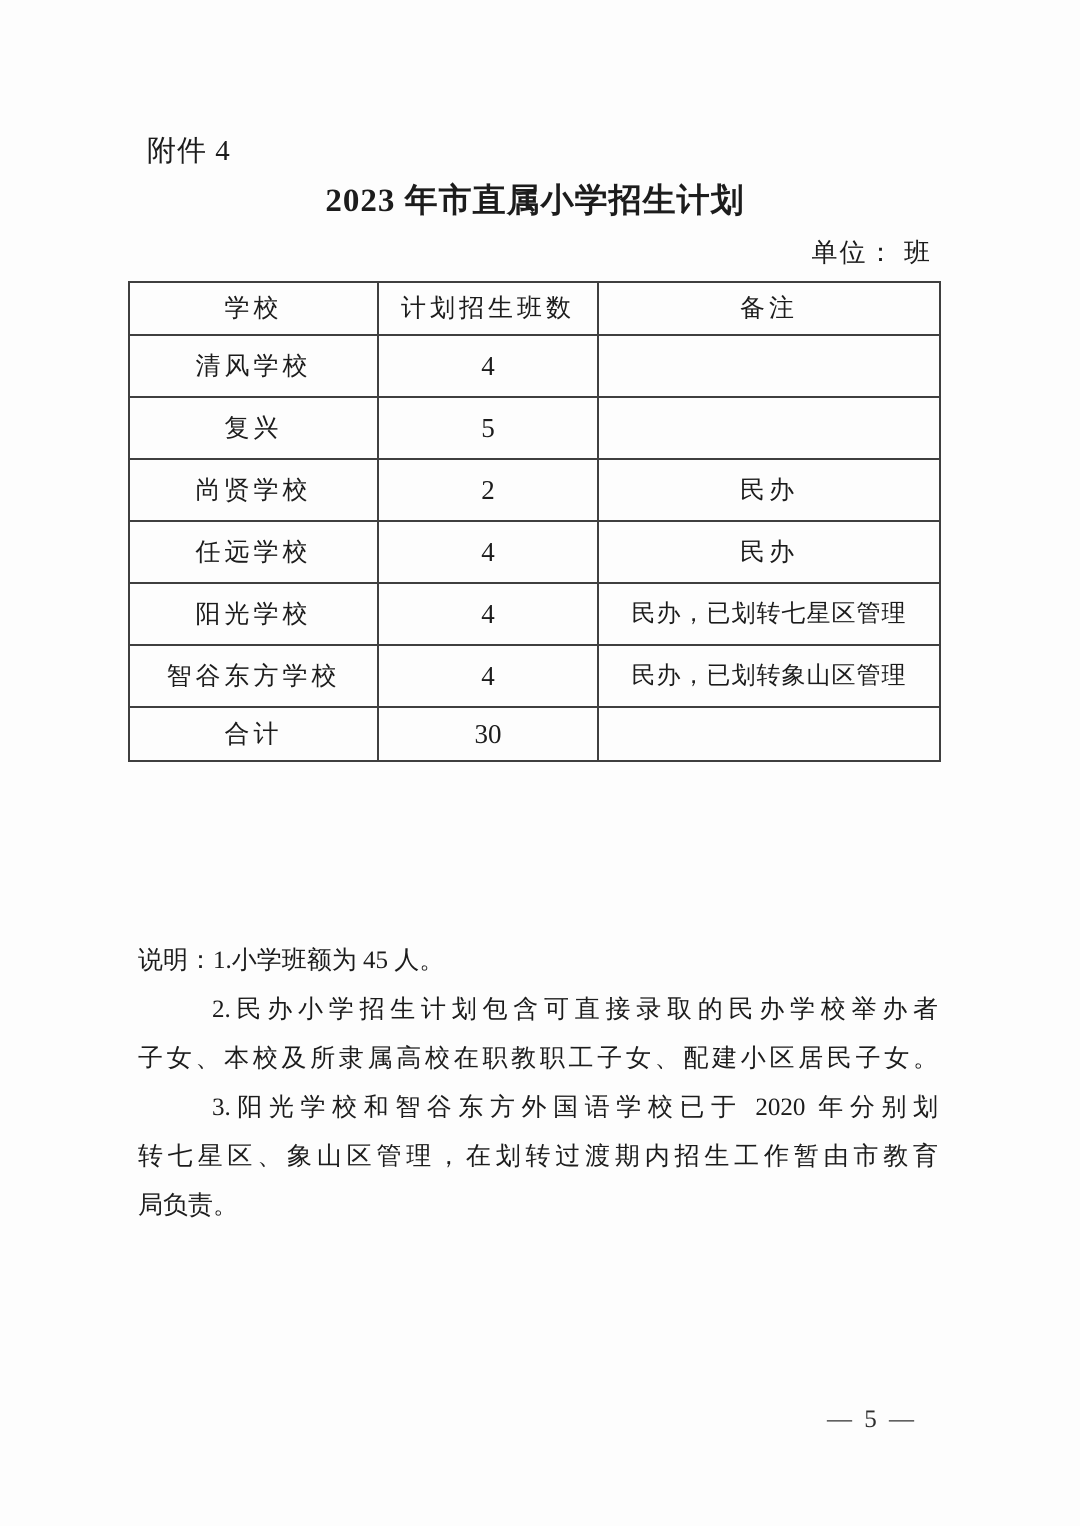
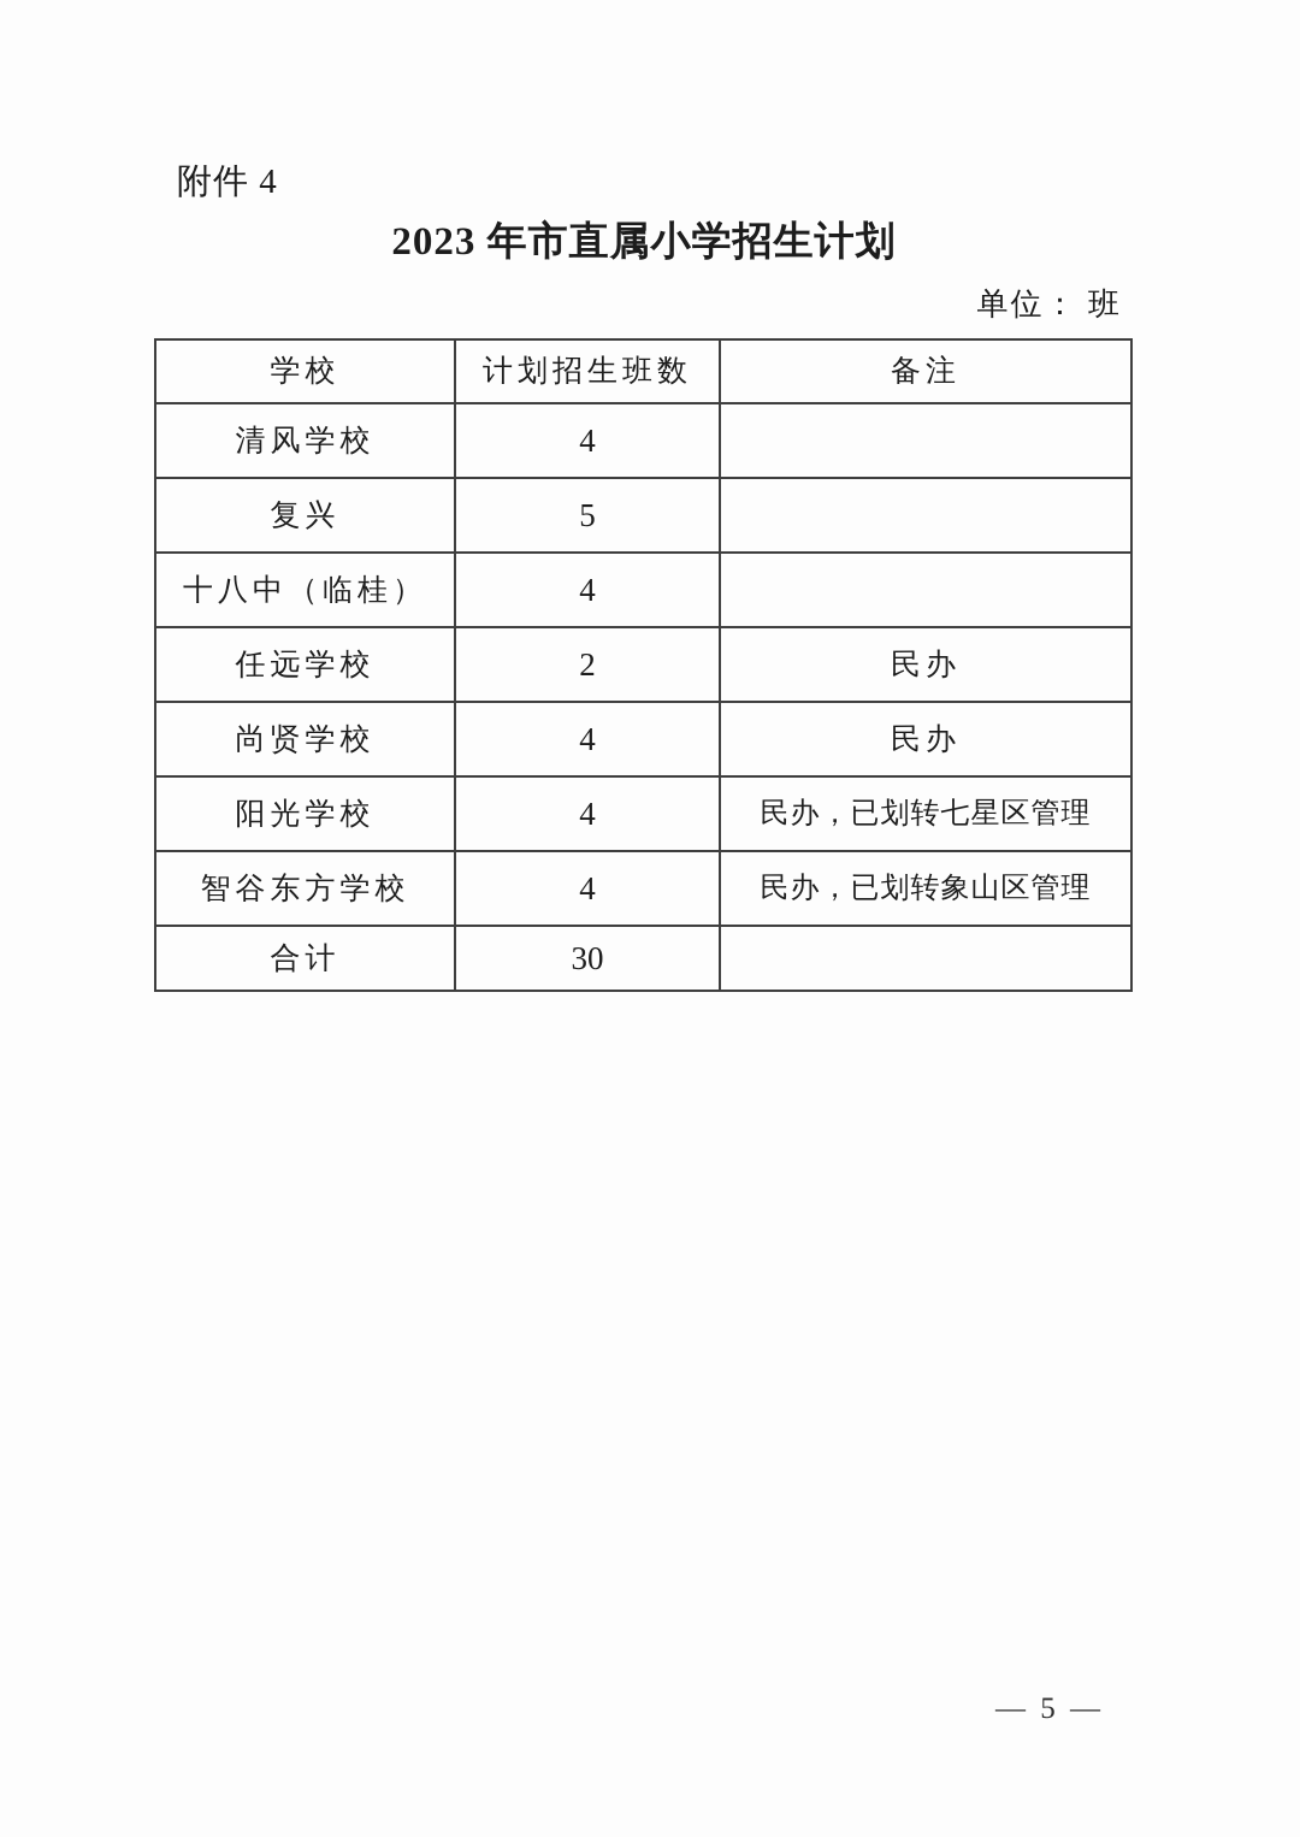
  附件 4
  2023 年市直属小学招生计划
  单位： 班
  学校	计划招生班数	备注
  清风学校	4
  复兴	5
+ 十八中（临桂）	4
- 尚贤学校	2	民办
+ 任远学校	2	民办
- 任远学校	4	民办
+ 尚贤学校	4	民办
  阳光学校	4	民办，已划转七星区管理
  智谷东方学校	4	民办，已划转象山区管理
  合计	30
- 说明：1.小学班额为 45 人。
- 2.民办小学招生计划包含可直接录取的民办学校举办者
- 子女、本校及所隶属高校在职教职工子女、配建小区居民子女。
- 3.阳光学校和智谷东方外国语学校已于 2020 年分别划
- 转七星区、象山区管理，在划转过渡期内招生工作暂由市教育
- 局负责。
  — 5 —
